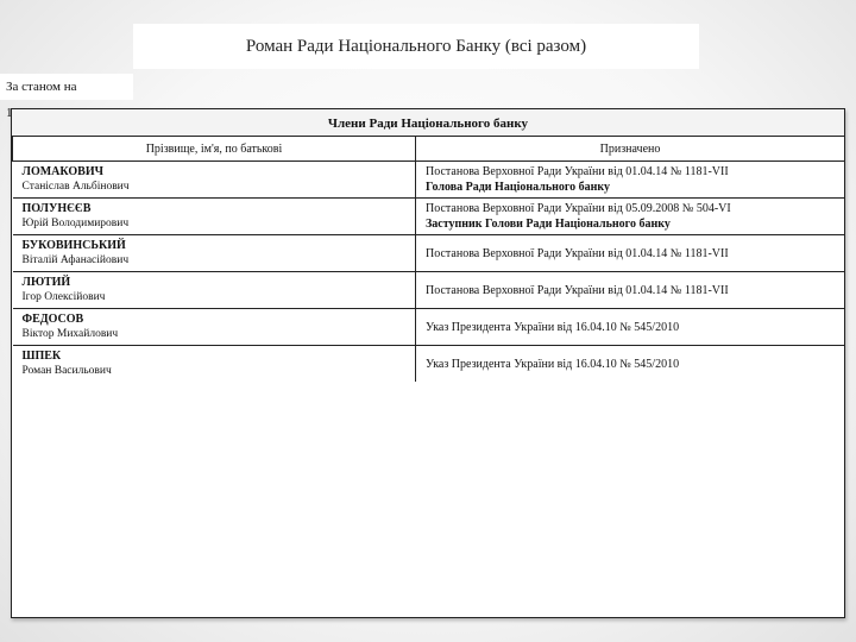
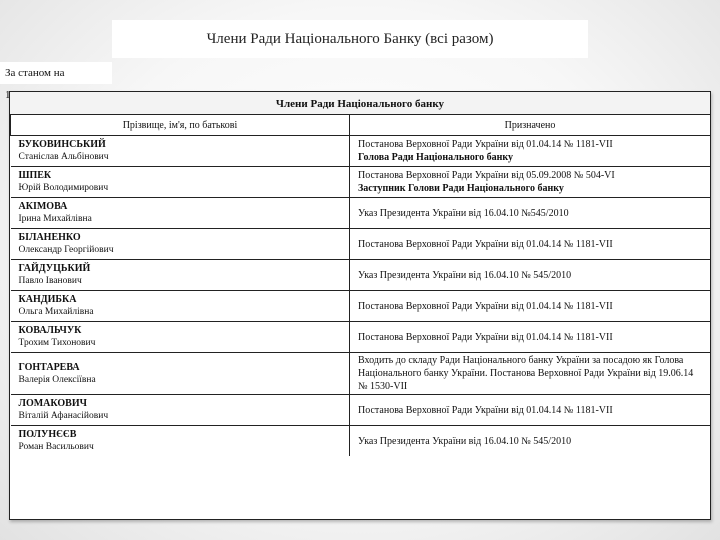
- Роман Ради Національного Банку (всі разом)
+ Члени Ради Національного Банку (всі разом)
  Члени Ради Національного банку
  Прізвище, ім'я, по батькові	Призначено
- ЛОМАКОВИЧСтаніслав Альбінович	Постанова Верховної Ради України від 01.04.14 № 1181-VIIГолова Ради Національного банку
+ БУКОВИНСЬКИЙСтаніслав Альбінович	Постанова Верховної Ради України від 01.04.14 № 1181-VIIГолова Ради Національного банку
- ПОЛУНЄЄВЮрій Володимирович	Постанова Верховної Ради України від 05.09.2008 № 504-VIЗаступник Голови Ради Національного банку
+ ШПЕКЮрій Володимирович	Постанова Верховної Ради України від 05.09.2008 № 504-VIЗаступник Голови Ради Національного банку
+ АКІМОВАІрина Михайлівна	Указ Президента України від 16.04.10 №545/2010
+ БІЛАНЕНКООлександр Георгійович	Постанова Верховної Ради України від 01.04.14 № 1181-VII
+ ГАЙДУЦЬКИЙПавло Іванович	Указ Президента України від 16.04.10 № 545/2010
+ КАНДИБКАОльга Михайлівна	Постанова Верховної Ради України від 01.04.14 № 1181-VII
+ КОВАЛЬЧУКТрохим Тихонович	Постанова Верховної Ради України від 01.04.14 № 1181-VII
+ ГОНТАРЕВАВалерія Олексіївна	Входить до складу Ради Національного банку України за посадою як Голова Національного банку України. Постанова Верховної Ради України від 19.06.14 № 1530-VII
- БУКОВИНСЬКИЙВіталій Афанасійович	Постанова Верховної Ради України від 01.04.14 № 1181-VII
+ ЛОМАКОВИЧВіталій Афанасійович	Постанова Верховної Ради України від 01.04.14 № 1181-VII
- ЛЮТИЙІгор Олексійович	Постанова Верховної Ради України від 01.04.14 № 1181-VII
- ФЕДОСОВВіктор Михайлович	Указ Президента України від 16.04.10 № 545/2010
- ШПЕКРоман Васильович	Указ Президента України від 16.04.10 № 545/2010
+ ПОЛУНЄЄВРоман Васильович	Указ Президента України від 16.04.10 № 545/2010
